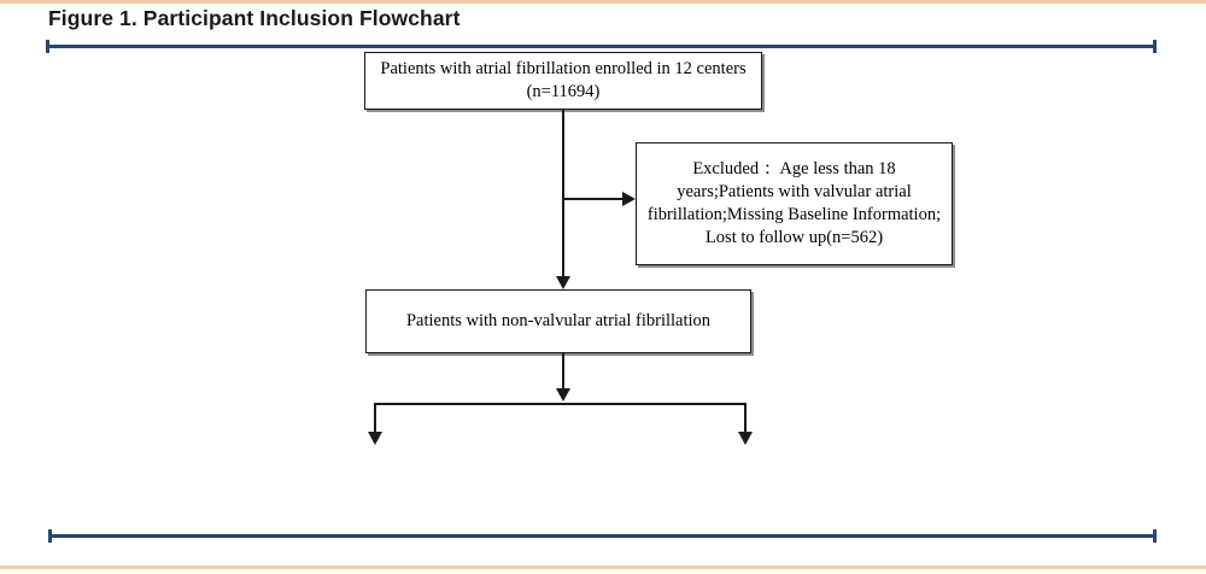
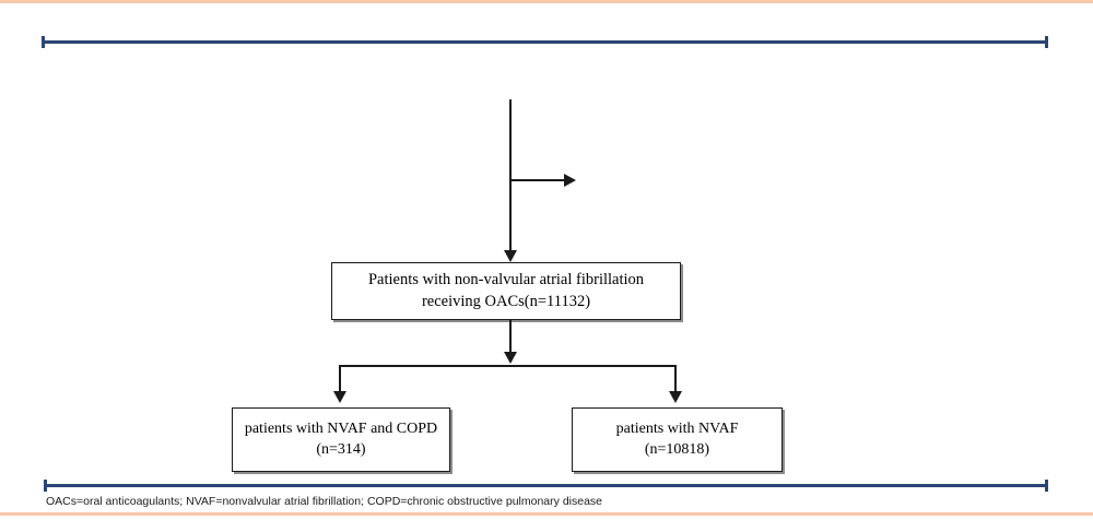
- Figure 1. Participant Inclusion Flowchart
- Patients with atrial fibrillation enrolled in 12 centers
- (n=11694)
- Excluded： Age less than 18
- years;Patients with valvular atrial
- fibrillation;Missing Baseline Information;
- Lost to follow up(n=562)
  Patients with non-valvular atrial fibrillation
+ receiving OACs(n=11132)
+ patients with NVAF and COPD
+ (n=314)
+ patients with NVAF
+ (n=10818)
+ OACs=oral anticoagulants; NVAF=nonvalvular atrial fibrillation; COPD=chronic obstructive pulmonary disease
